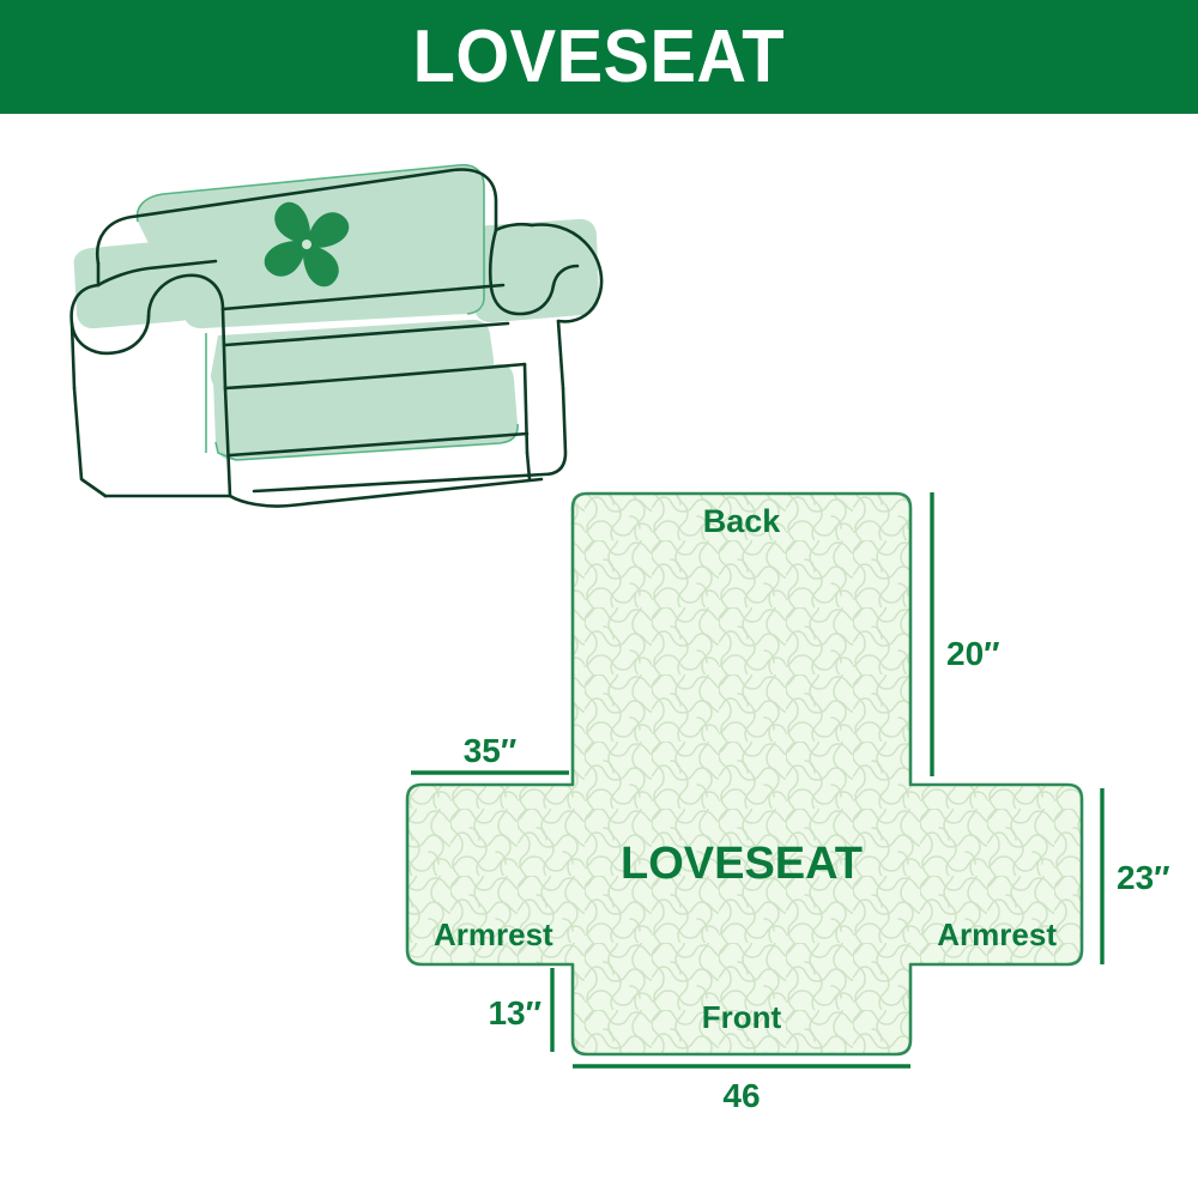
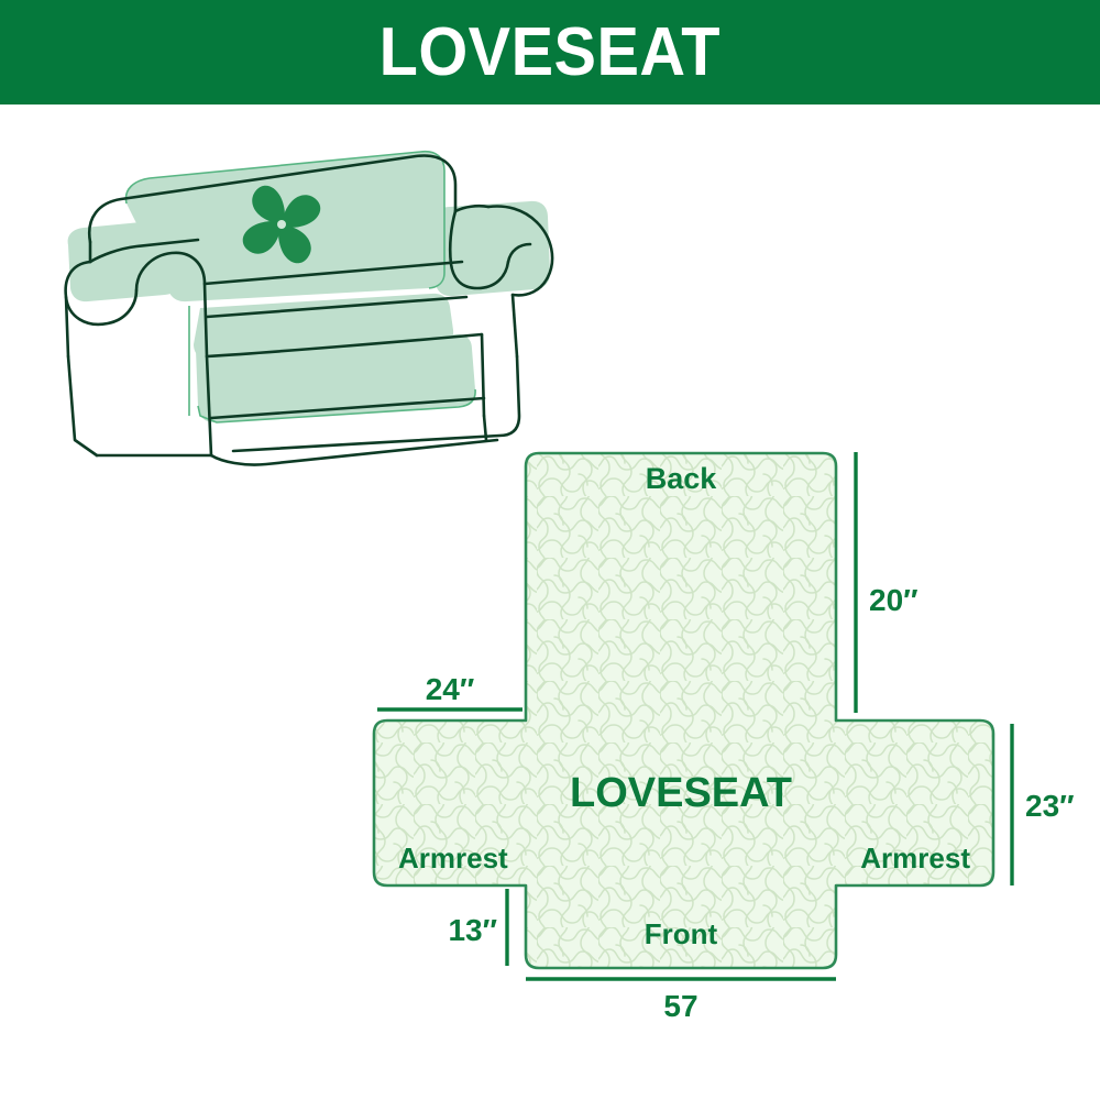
  LOVESEAT
  Back
  LOVESEAT
  Armrest
  Armrest
  Front
  20″
- 35″
+ 24″
  23″
  13″
- 46
+ 57
